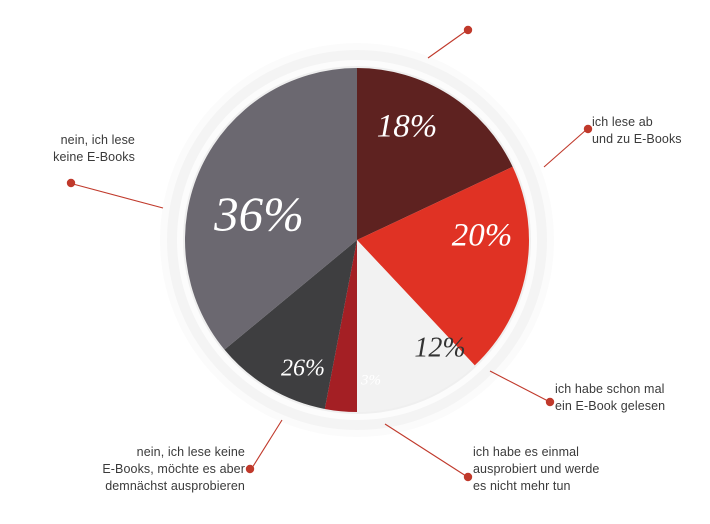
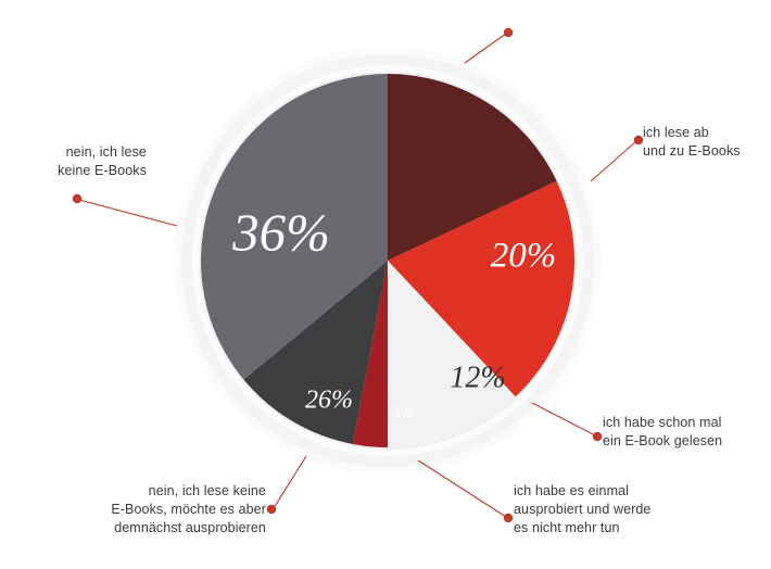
- 18%
  20%
  12%
  26%
  36%
  ich lese ab
  und zu E-Books
  ich habe schon mal
  ein E-Book gelesen
  ich habe es einmal
  ausprobiert und werde
  es nicht mehr tun
  nein, ich lese keine
  E-Books, möchte es aber
  demnächst ausprobieren
  nein, ich lese
  keine E-Books
